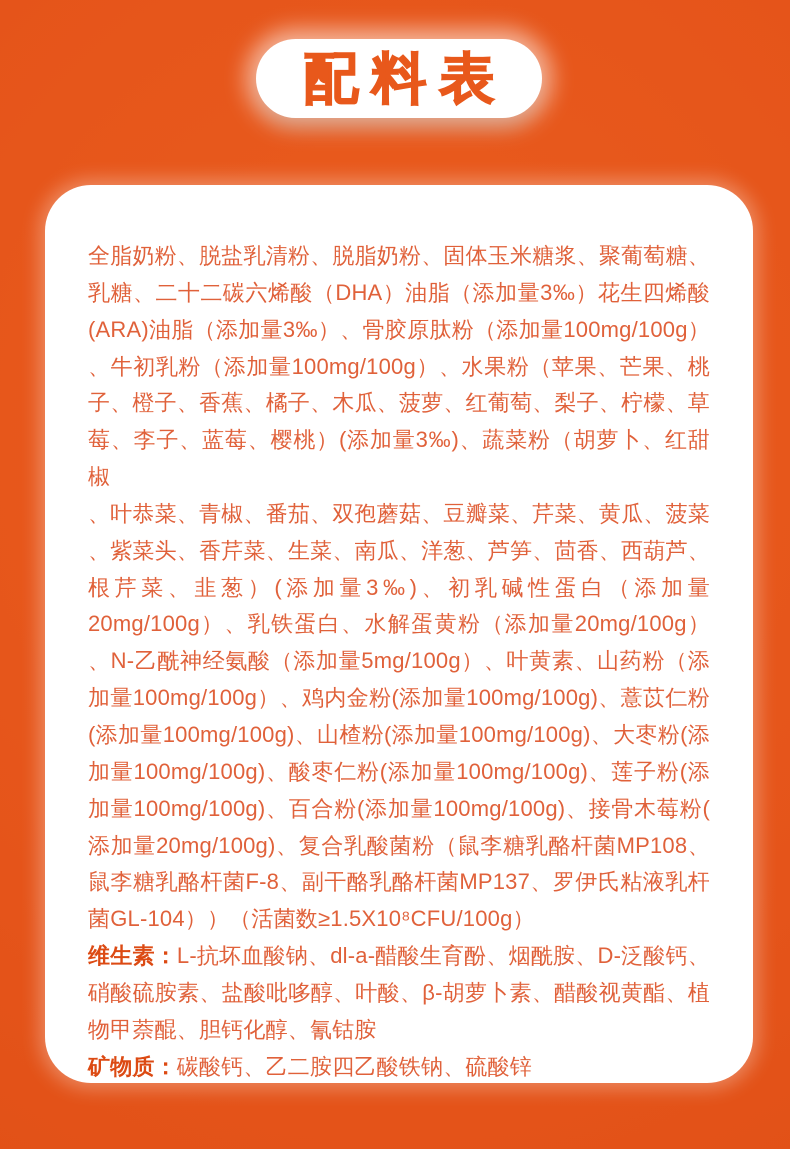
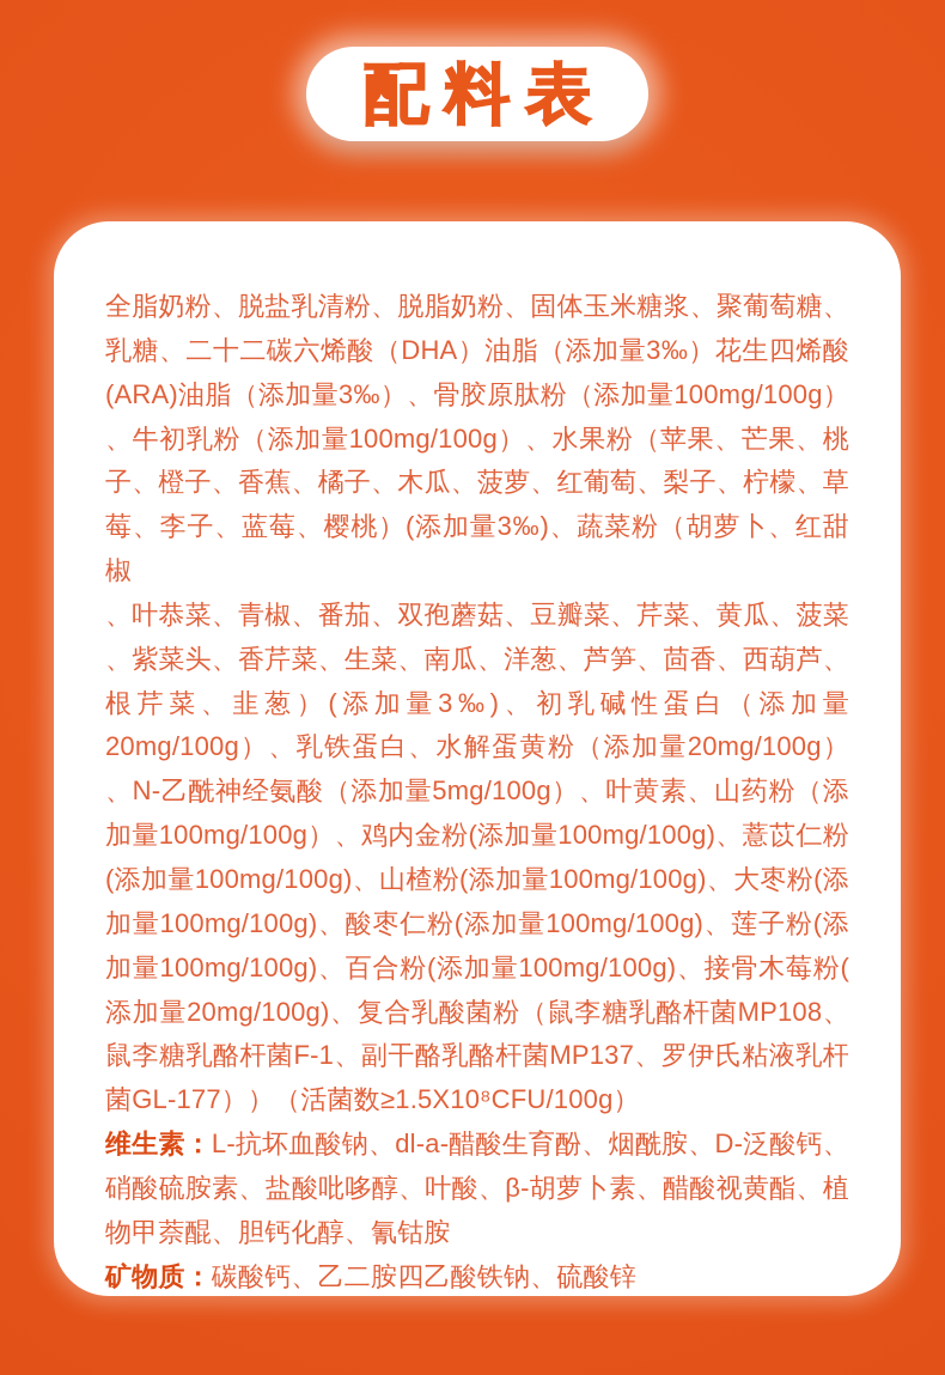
  配料表
  全脂奶粉、脱盐乳清粉、脱脂奶粉、固体玉米糖浆、聚葡萄糖、
  乳糖、二十二碳六烯酸（DHA）油脂（添加量3‰）花生四烯酸
  (ARA)油脂（添加量3‰）、骨胶原肽粉（添加量100mg/100g）
  、牛初乳粉（添加量100mg/100g）、水果粉（苹果、芒果、桃
  子、橙子、香蕉、橘子、木瓜、菠萝、红葡萄、梨子、柠檬、草
  莓、李子、蓝莓、樱桃）(添加量3‰)、蔬菜粉（胡萝卜、红甜椒
  、叶恭菜、青椒、番茄、双孢蘑菇、豆瓣菜、芹菜、黄瓜、菠菜
  、紫菜头、香芹菜、生菜、南瓜、洋葱、芦笋、茴香、西葫芦、
  根芹菜、韭葱）(添加量3‰)、初乳碱性蛋白（添加量
  20mg/100g）、乳铁蛋白、水解蛋黄粉（添加量20mg/100g）
  、N-乙酰神经氨酸（添加量5mg/100g）、叶黄素、山药粉（添
  加量100mg/100g）、鸡内金粉(添加量100mg/100g)、薏苡仁粉
  (添加量100mg/100g)、山楂粉(添加量100mg/100g)、大枣粉(添
  加量100mg/100g)、酸枣仁粉(添加量100mg/100g)、莲子粉(添
  加量100mg/100g)、百合粉(添加量100mg/100g)、接骨木莓粉(
  添加量20mg/100g)、复合乳酸菌粉（鼠李糖乳酪杆菌MP108、
- 鼠李糖乳酪杆菌F-8、副干酪乳酪杆菌MP137、罗伊氏粘液乳杆
+ 鼠李糖乳酪杆菌F-1、副干酪乳酪杆菌MP137、罗伊氏粘液乳杆
- 菌GL-104））（活菌数≥1.5X10⁸CFU/100g）
+ 菌GL-177））（活菌数≥1.5X10⁸CFU/100g）
  维生素：L-抗坏血酸钠、dl-a-醋酸生育酚、烟酰胺、D-泛酸钙、
  硝酸硫胺素、盐酸吡哆醇、叶酸、β-胡萝卜素、醋酸视黄酯、植
  物甲萘醌、胆钙化醇、氰钴胺
  矿物质：碳酸钙、乙二胺四乙酸铁钠、硫酸锌
